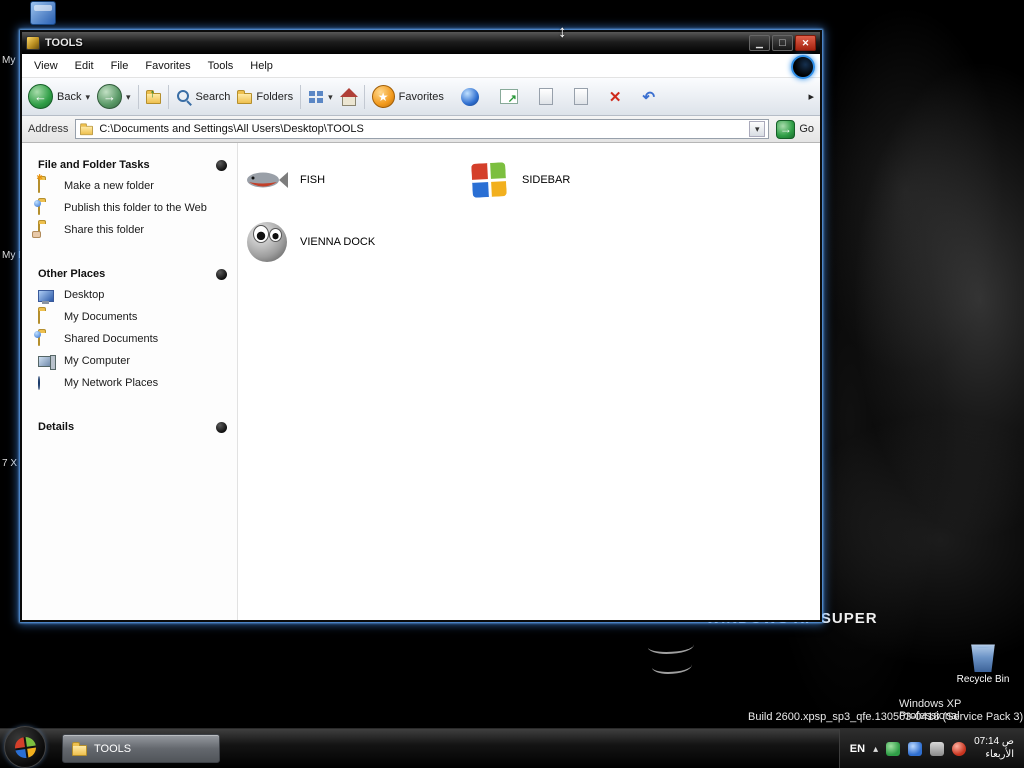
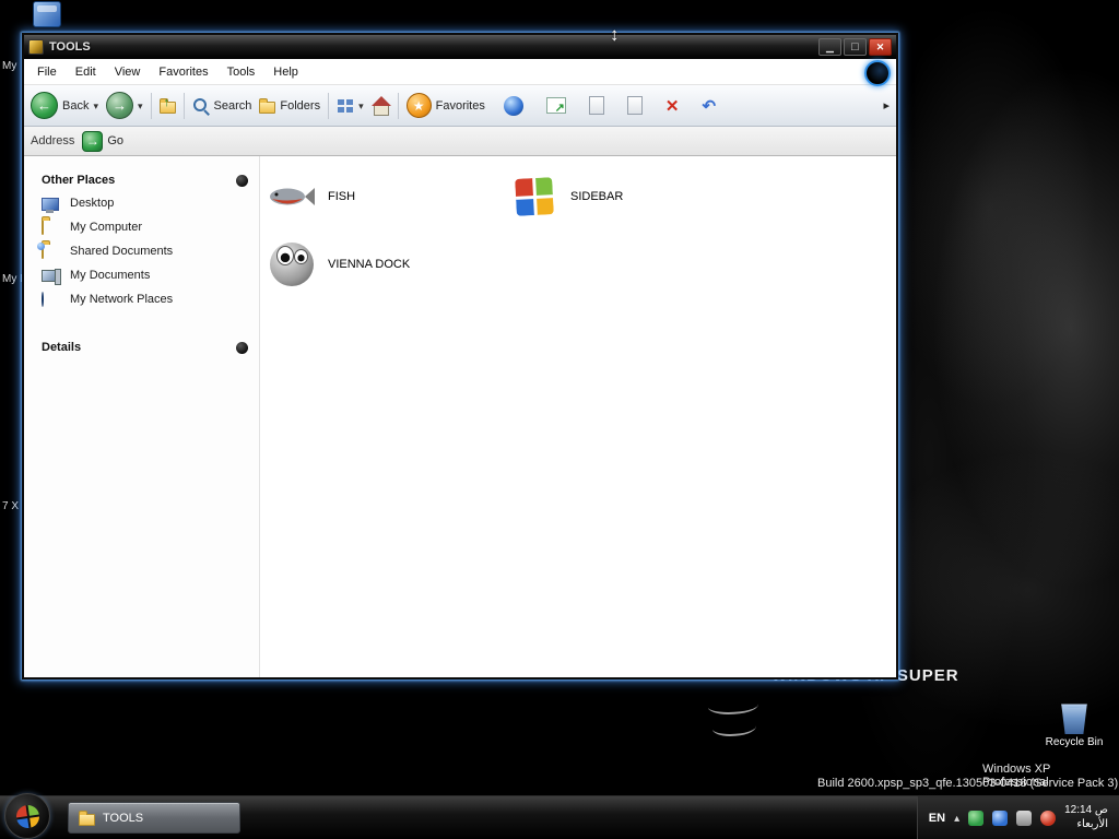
  My
  7 X
  Windows XP Professional
  Build 2600.xpsp_sp3_qfe.130503-0418 (Service Pack 3)
  Recycle Bin
  ↕
  TOOLS
- View
+ File
  Edit
- File
+ View
  Favorites
  Tools
  Help
  Back
  Search
  Folders
  Favorites
  Address
- C:\Documents and Settings\All Users\Desktop\TOOLS
  Go
- File and Folder Tasks
- Make a new folder
- Publish this folder to the Web
- Share this folder
  Other Places
  Desktop
- My Documents
+ My Computer
  Shared Documents
- My Computer
+ My Documents
  My Network Places
  Details
  FISH
  SIDEBAR
  VIENNA DOCK
  TOOLS
  EN
- 07:14 ص
+ 12:14 ص
  الأربعاء
